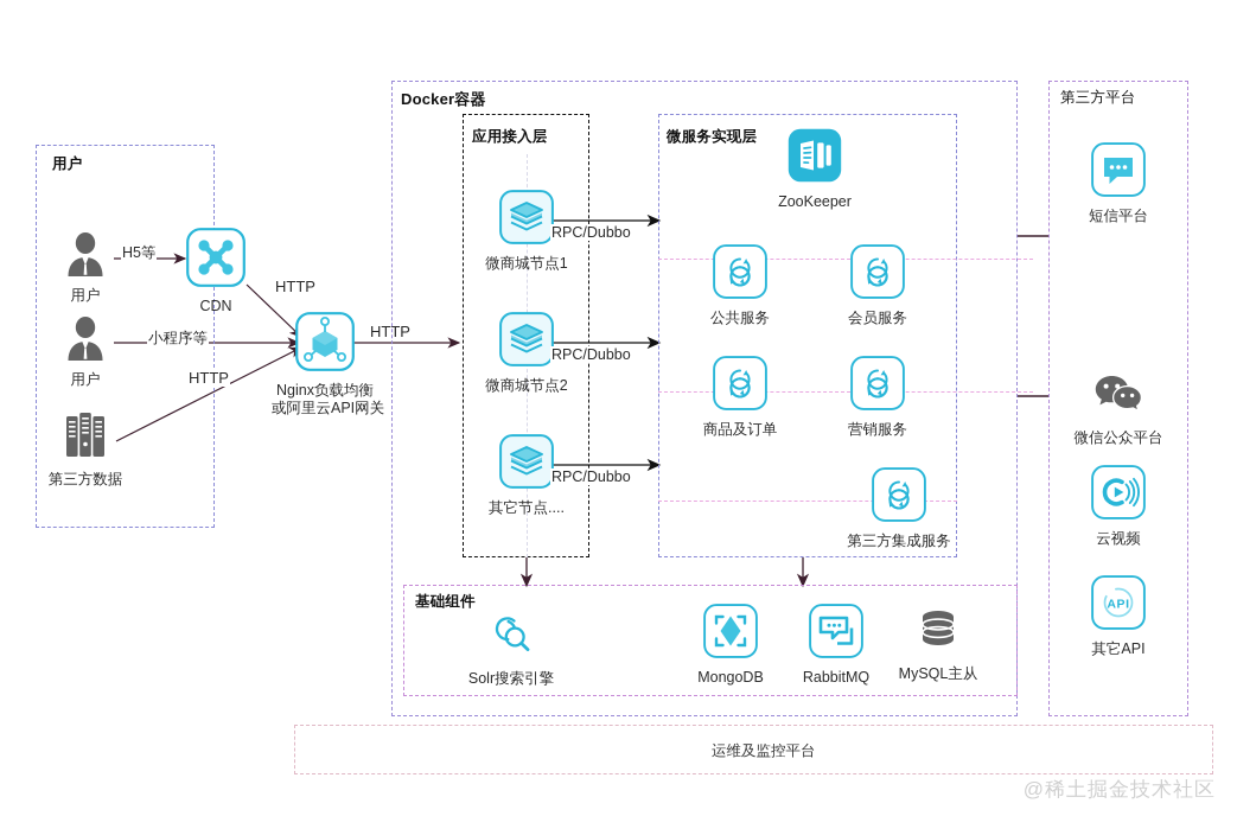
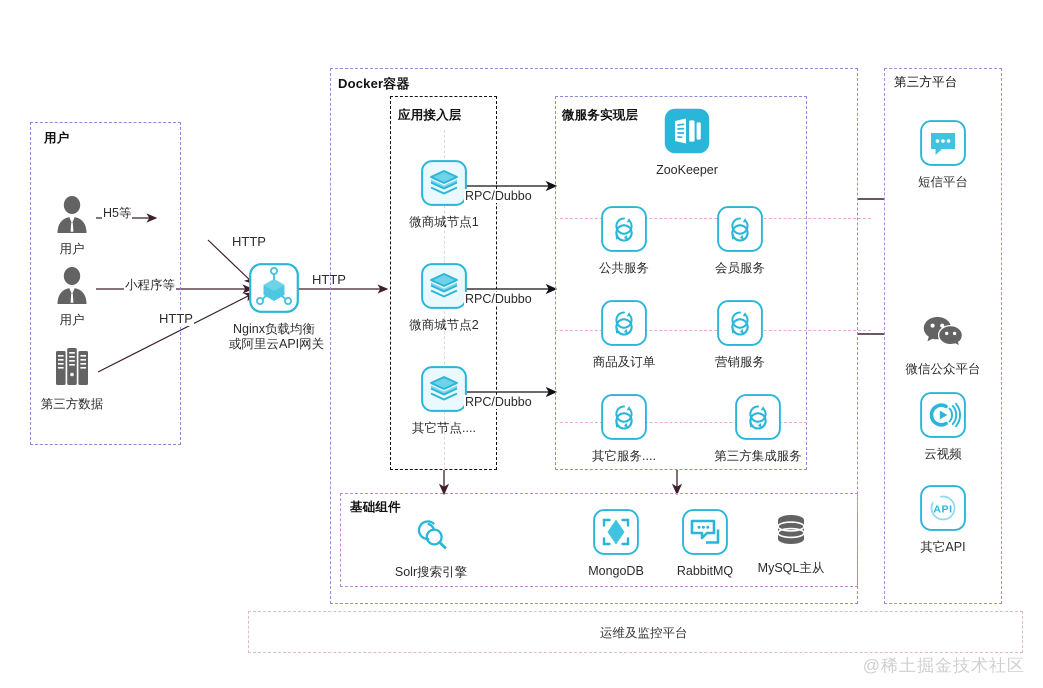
  用户
  用户
  用户
  第三方数据
- CDN
  Nginx负载均衡
  或阿里云API网关
  H5等
  小程序等
  HTTP
  HTTP
  HTTP
  Docker容器
  应用接入层
  微商城节点1
  微商城节点2
  其它节点....
  RPC/Dubbo
  RPC/Dubbo
  RPC/Dubbo
  微服务实现层
  ZooKeeper
  公共服务
  会员服务
  商品及订单
  营销服务
+ 其它服务....
  第三方集成服务
  基础组件
  Solr搜索引擎
  MongoDB
  RabbitMQ
  MySQL主从
  第三方平台
  短信平台
  微信公众平台
  云视频
  API
  其它API
  运维及监控平台
  @稀土掘金技术社区
